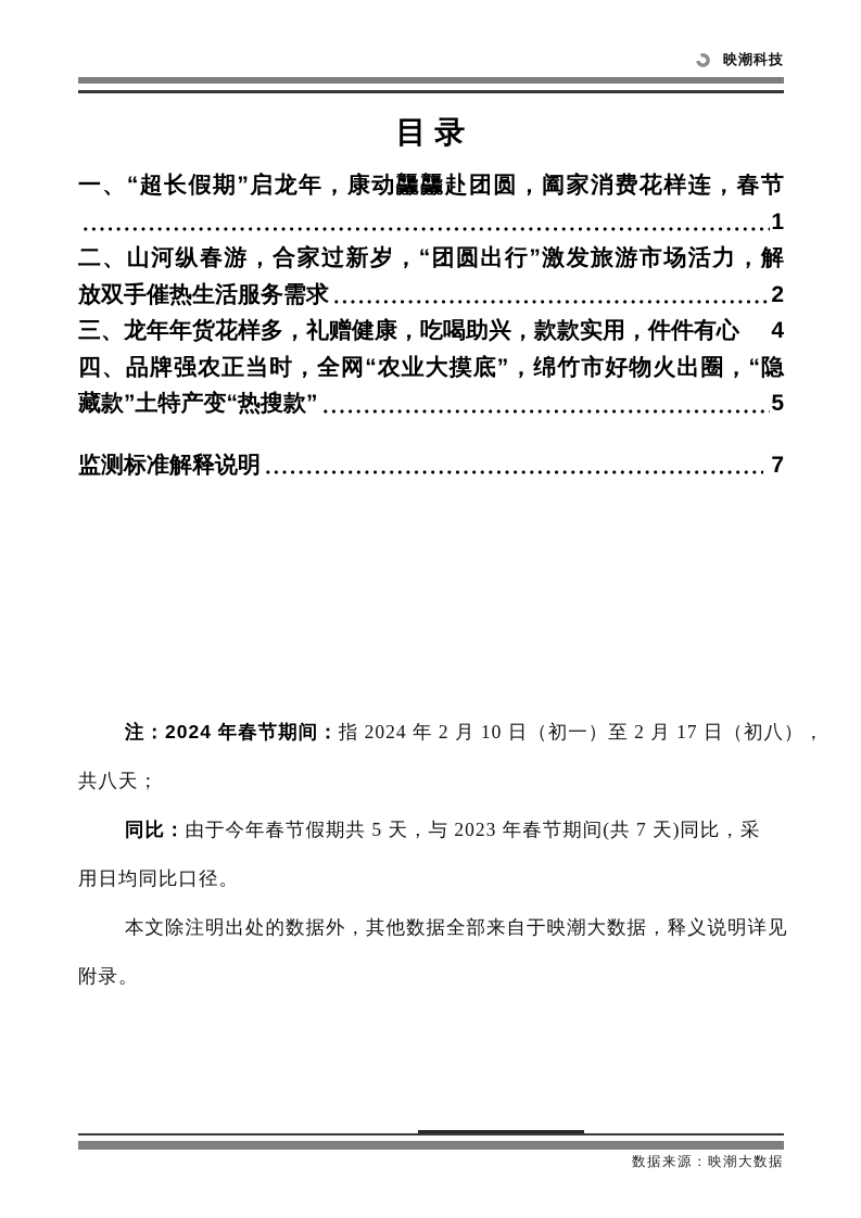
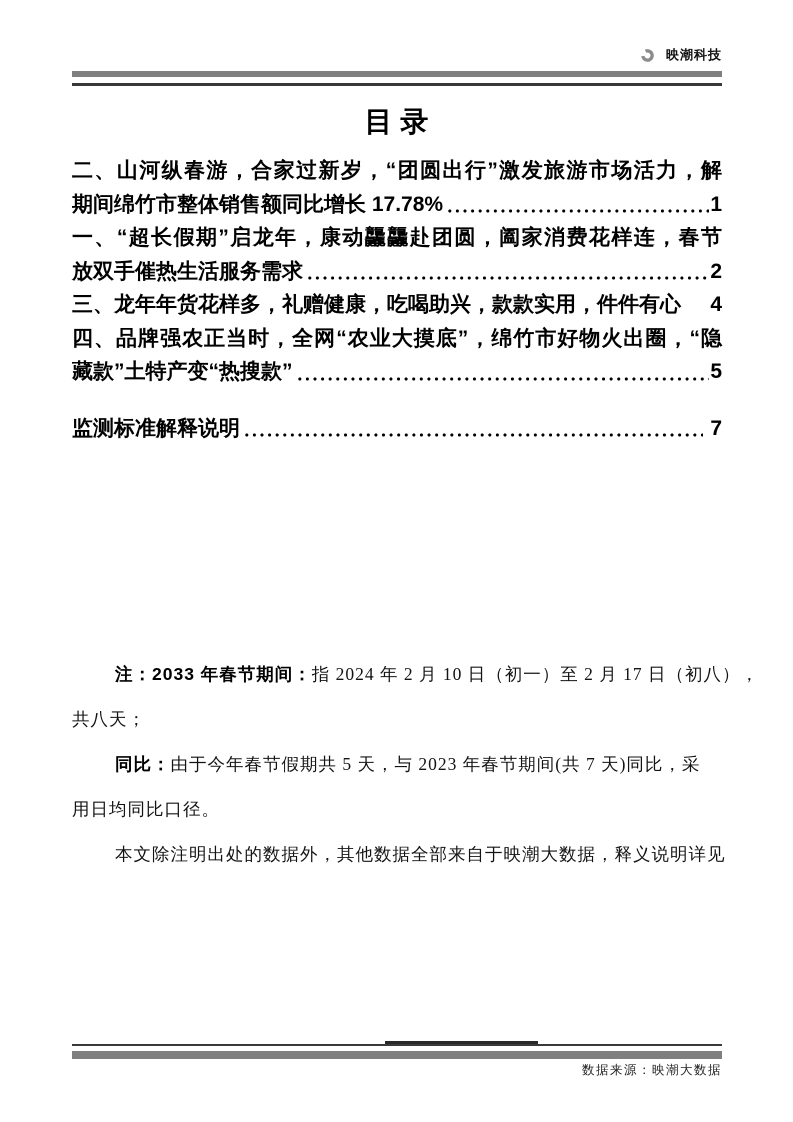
  映潮科技
  目 录
- 一、“超长假期”启龙年，康动龘龘赴团圆，阖家消费花样连，春节
+ 二、山河纵春游，合家过新岁，“团圆出行”激发旅游市场活力，解
+ 期间绵竹市整体销售额同比增长 17.78%
  1
- 二、山河纵春游，合家过新岁，“团圆出行”激发旅游市场活力，解
+ 一、“超长假期”启龙年，康动龘龘赴团圆，阖家消费花样连，春节
  放双手催热生活服务需求
  2
  三、龙年年货花样多，礼赠健康，吃喝助兴，款款实用，件件有心
  4
  四、品牌强农正当时，全网“农业大摸底”，绵竹市好物火出圈，“隐
  藏款”土特产变“热搜款”
  5
  监测标准解释说明
  7
- 注：2024 年春节期间：指 2024 年 2 月 10 日（初一）至 2 月 17 日（初八），
+ 注：2033 年春节期间：指 2024 年 2 月 10 日（初一）至 2 月 17 日（初八），
  共八天；
  同比：由于今年春节假期共 5 天，与 2023 年春节期间(共 7 天)同比，采
  用日均同比口径。
  本文除注明出处的数据外，其他数据全部来自于映潮大数据，释义说明详见
- 附录。
  数据来源：映潮大数据
